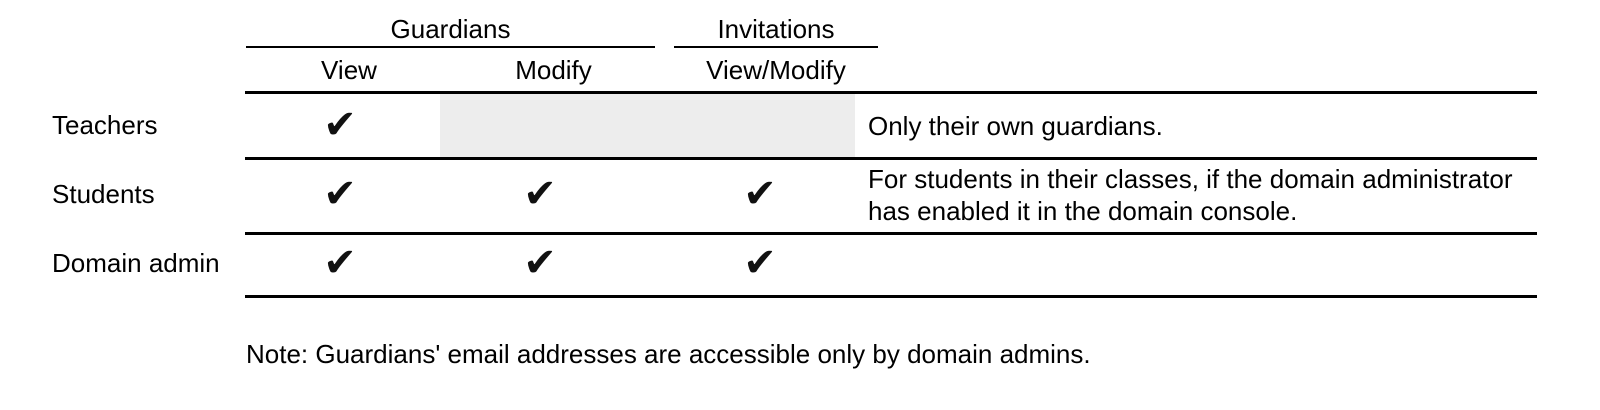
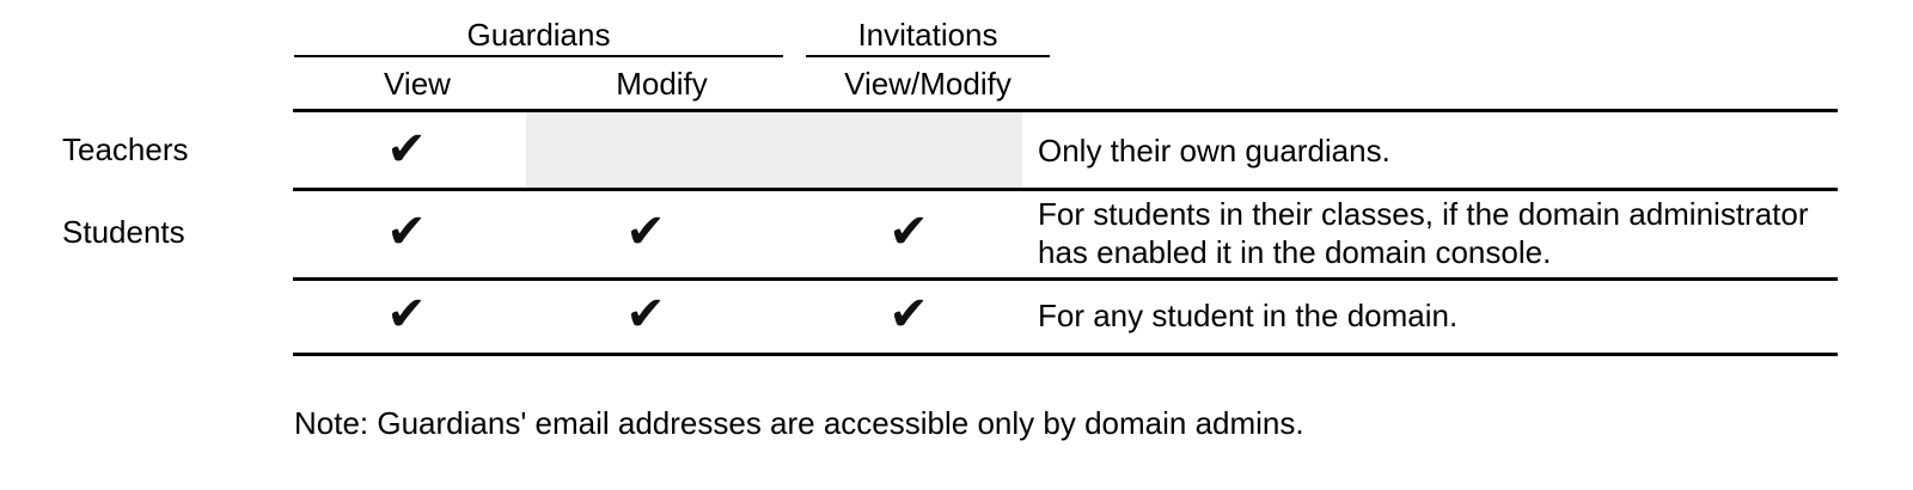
  Guardians
  Invitations
  View
  Modify
  View/Modify
  Teachers
  ✔
  Only their own guardians.
  Students
  ✔
  ✔
  ✔
  For students in their classes, if the domain administrator has enabled it in the domain console.
- Domain admin
  ✔
  ✔
  ✔
+ For any student in the domain.
  Note: Guardians' email addresses are accessible only by domain admins.
